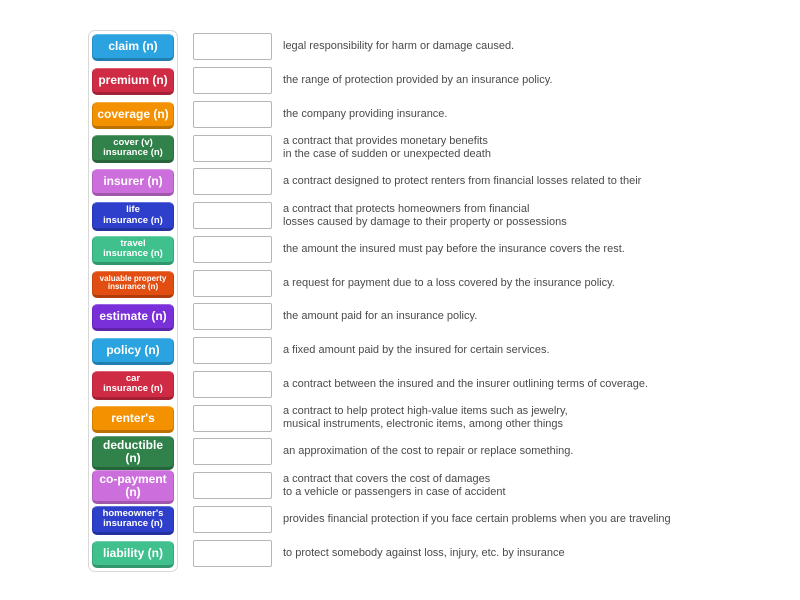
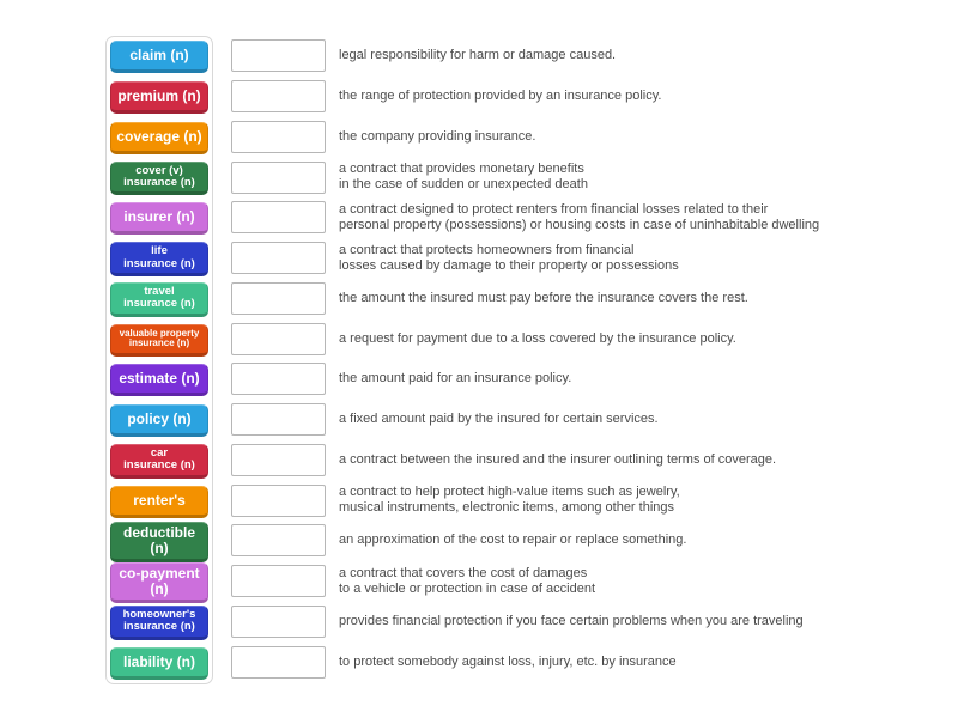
  claim (n)
  premium (n)
  coverage (n)
  cover (v)
  insurance (n)
  insurer (n)
  life
  insurance (n)
  travel
  insurance (n)
  valuable property
  insurance (n)
  estimate (n)
  policy (n)
  car
  insurance (n)
  renter's
  deductible (n)
  co-payment (n)
  homeowner's
  insurance (n)
  liability (n)
  legal responsibility for harm or damage caused.
  the range of protection provided by an insurance policy.
  the company providing insurance.
  a contract that provides monetary benefits
  in the case of sudden or unexpected death
  a contract designed to protect renters from financial losses related to their
+ personal property (possessions) or housing costs in case of uninhabitable dwelling
  a contract that protects homeowners from financial
  losses caused by damage to their property or possessions
  the amount the insured must pay before the insurance covers the rest.
  a request for payment due to a loss covered by the insurance policy.
  the amount paid for an insurance policy.
  a fixed amount paid by the insured for certain services.
  a contract between the insured and the insurer outlining terms of coverage.
  a contract to help protect high-value items such as jewelry,
  musical instruments, electronic items, among other things
  an approximation of the cost to repair or replace something.
  a contract that covers the cost of damages
- to a vehicle or passengers in case of accident
+ to a vehicle or protection in case of accident
  provides financial protection if you face certain problems when you are traveling
  to protect somebody against loss, injury, etc. by insurance
